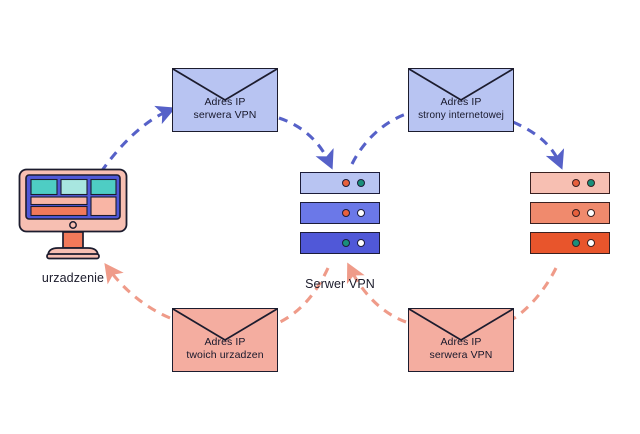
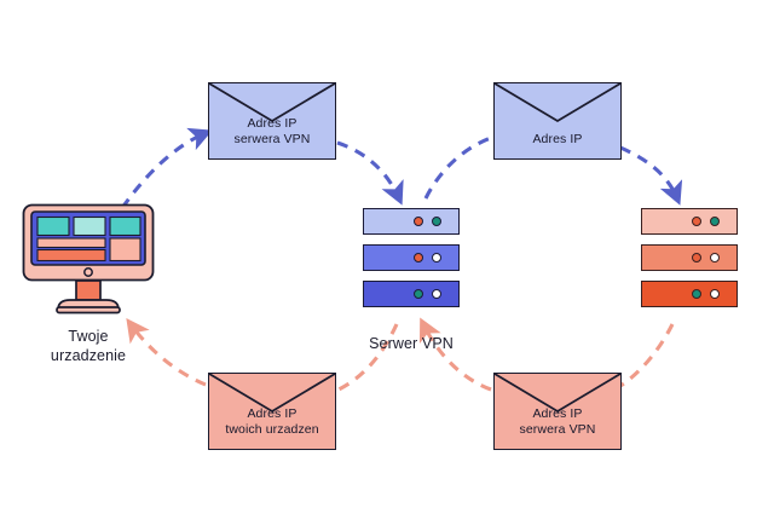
  Adres IP
  serwera VPN
  Adres IP
- strony internetowej
  Adres IP
  twoich urzadzen
  Adres IP
  serwera VPN
+ Twoje
  urzadzenie
  Serwer VPN
